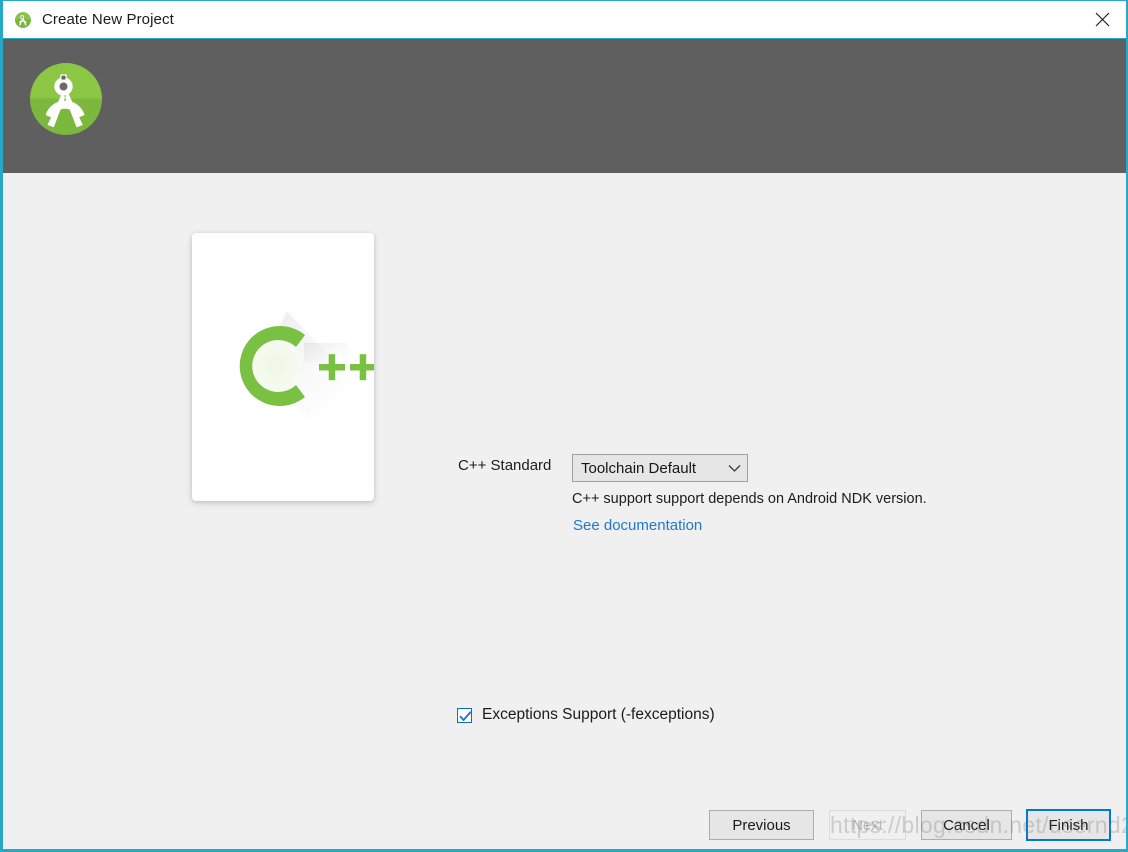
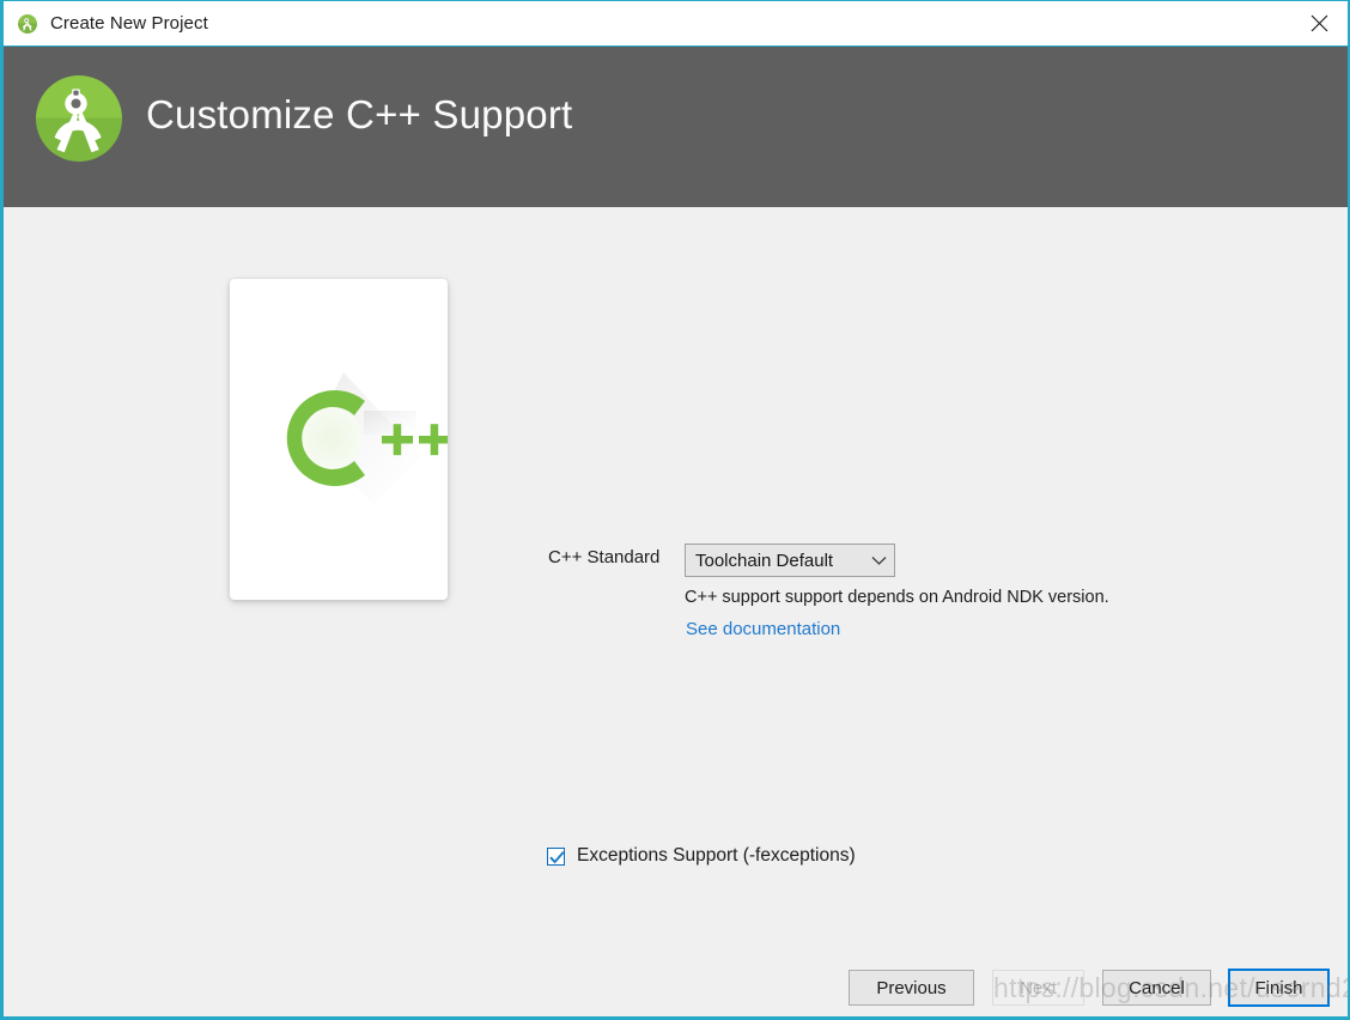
  Create New Project
+ Customize C++ Support
  C++ Standard
  Toolchain Default
  C++ support support depends on Android NDK version.
  See documentation
  Exceptions Support (-fexceptions)
  https://blog.csdn.net/usernd
  Previous
  Next
  Cancel
  Finish
